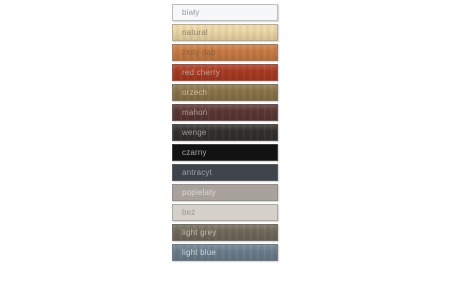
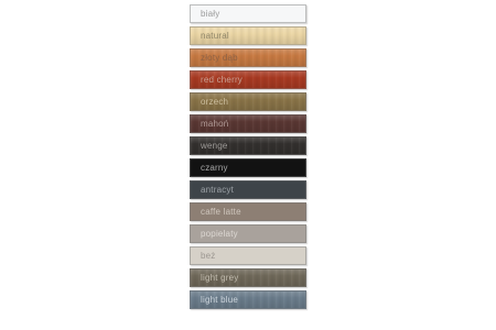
  biały
  natural
  złoty dąb
  red cherry
  orzech
  mahoń
  wenge
  czarny
  antracyt
+ caffe latte
  popielaty
  beż
  light grey
  light blue
